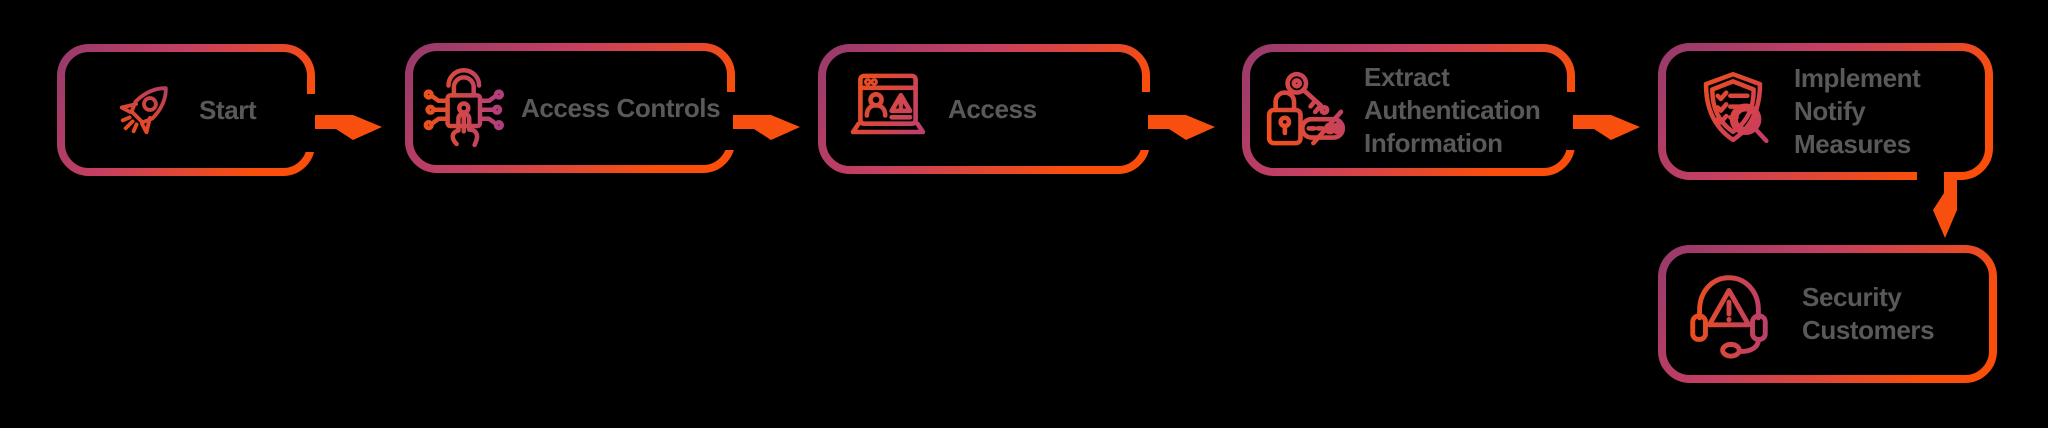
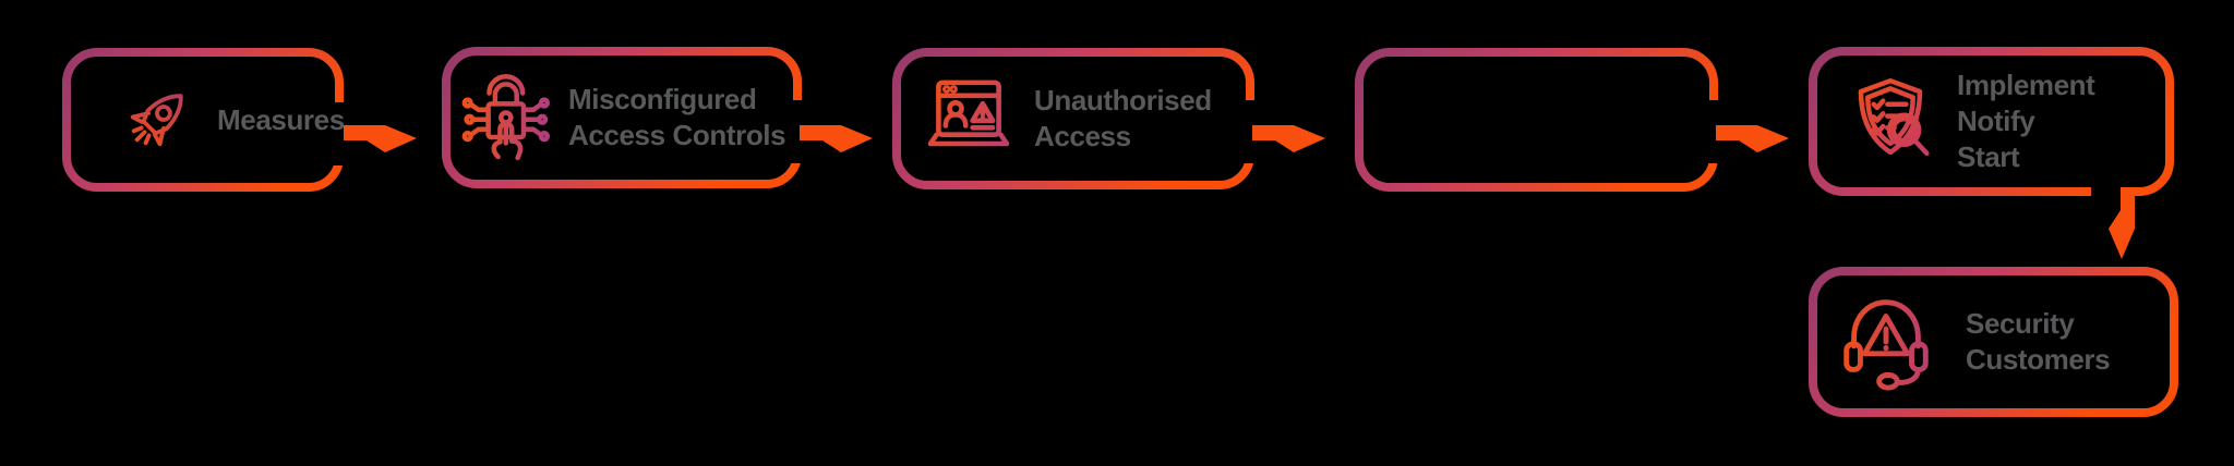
- Start
+ Measures
+ Misconfigured
  Access Controls
+ Unauthorised
  Access
- Extract
- Authentication
- Information
  Implement
  Notify
- Measures
+ Start
  Security
  Customers
